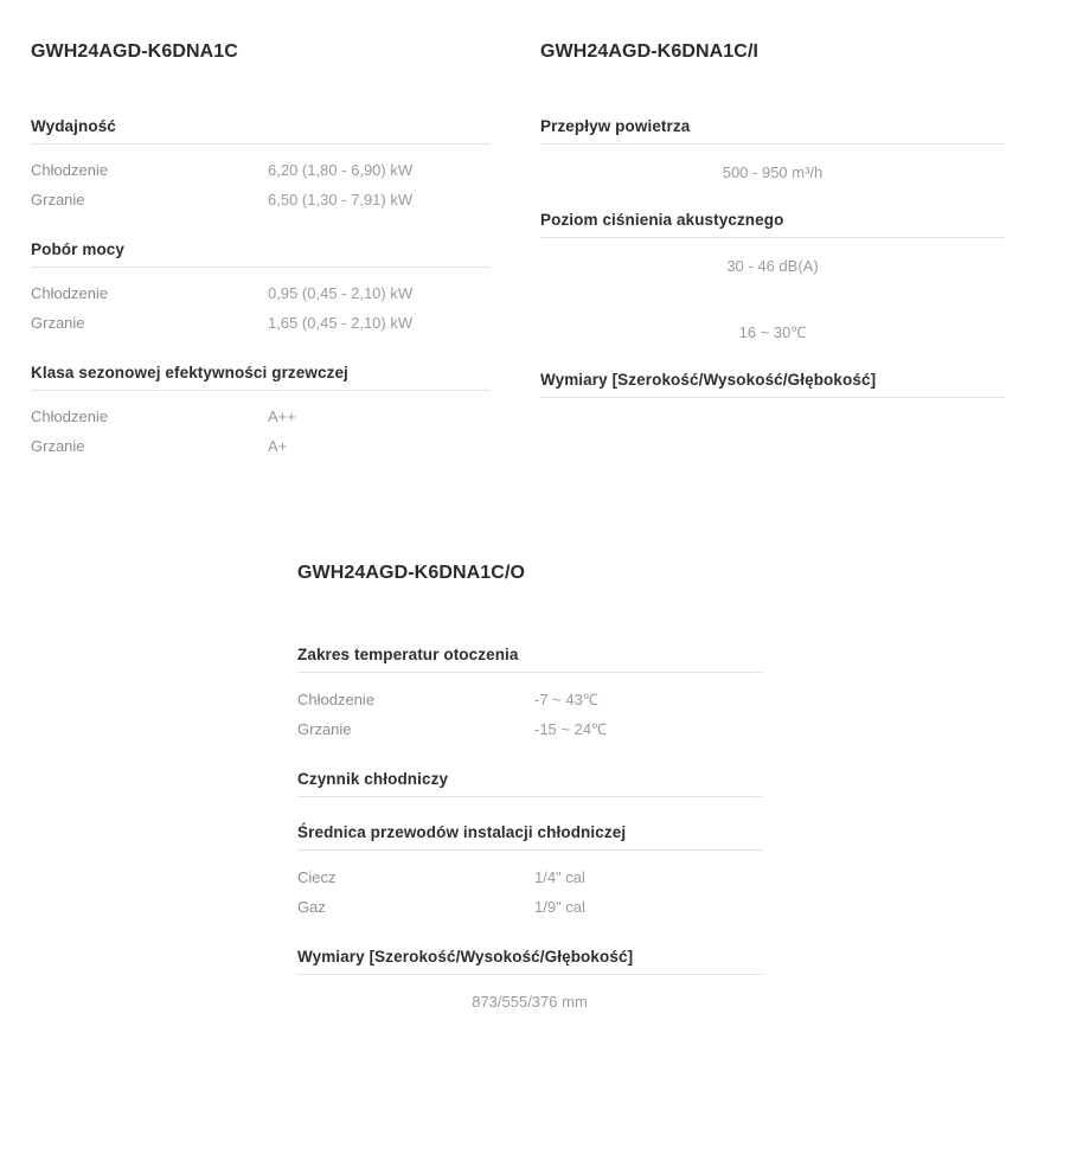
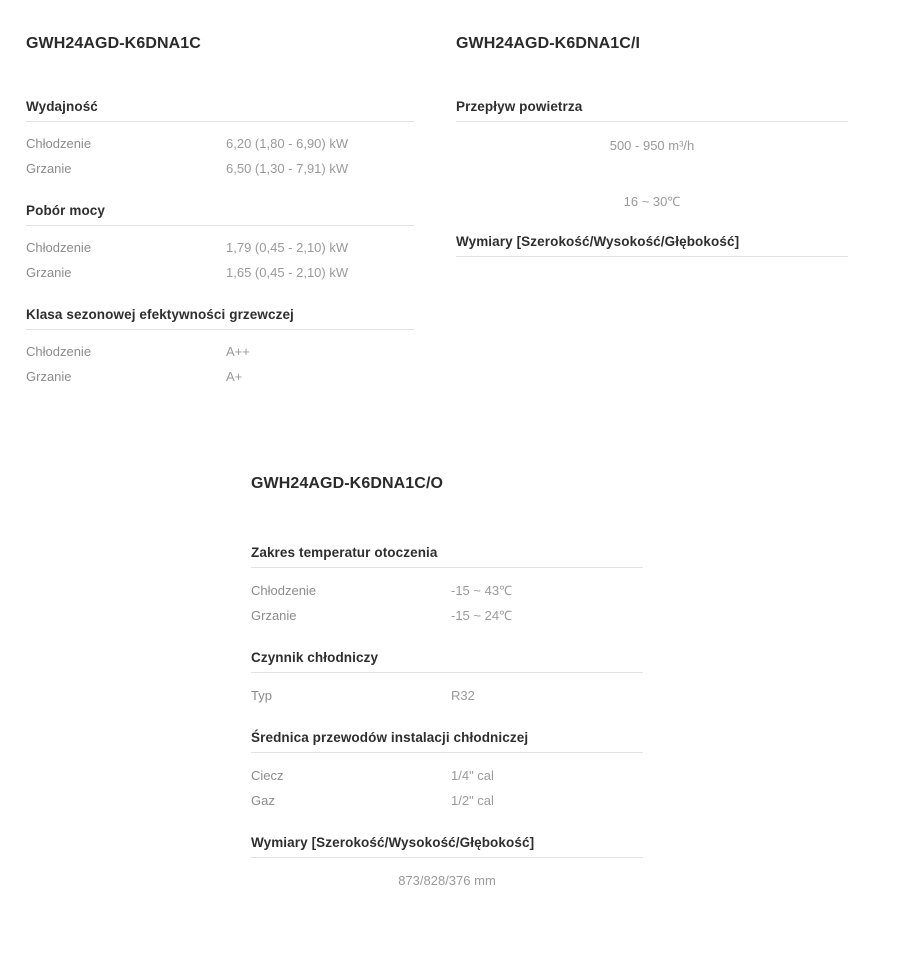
  GWH24AGD-K6DNA1C
  Wydajność
  Chłodzenie
  6,20 (1,80 - 6,90) kW
  Grzanie
  6,50 (1,30 - 7,91) kW
  Pobór mocy
  Chłodzenie
- 0,95 (0,45 - 2,10) kW
+ 1,79 (0,45 - 2,10) kW
  Grzanie
  1,65 (0,45 - 2,10) kW
  Klasa sezonowej efektywności grzewczej
  Chłodzenie
  A++
  Grzanie
  A+
  GWH24AGD-K6DNA1C/I
  Przepływ powietrza
  500 - 950 m³/h
- Poziom ciśnienia akustycznego
- 30 - 46 dB(A)
  16 ~ 30℃
  Wymiary [Szerokość/Wysokość/Głębokość]
  GWH24AGD-K6DNA1C/O
  Zakres temperatur otoczenia
  Chłodzenie
- -7 ~ 43℃
+ -15 ~ 43℃
  Grzanie
  -15 ~ 24℃
  Czynnik chłodniczy
+ Typ
+ R32
  Średnica przewodów instalacji chłodniczej
  Ciecz
  1/4" cal
  Gaz
- 1/9" cal
+ 1/2" cal
  Wymiary [Szerokość/Wysokość/Głębokość]
- 873/555/376 mm
+ 873/828/376 mm
